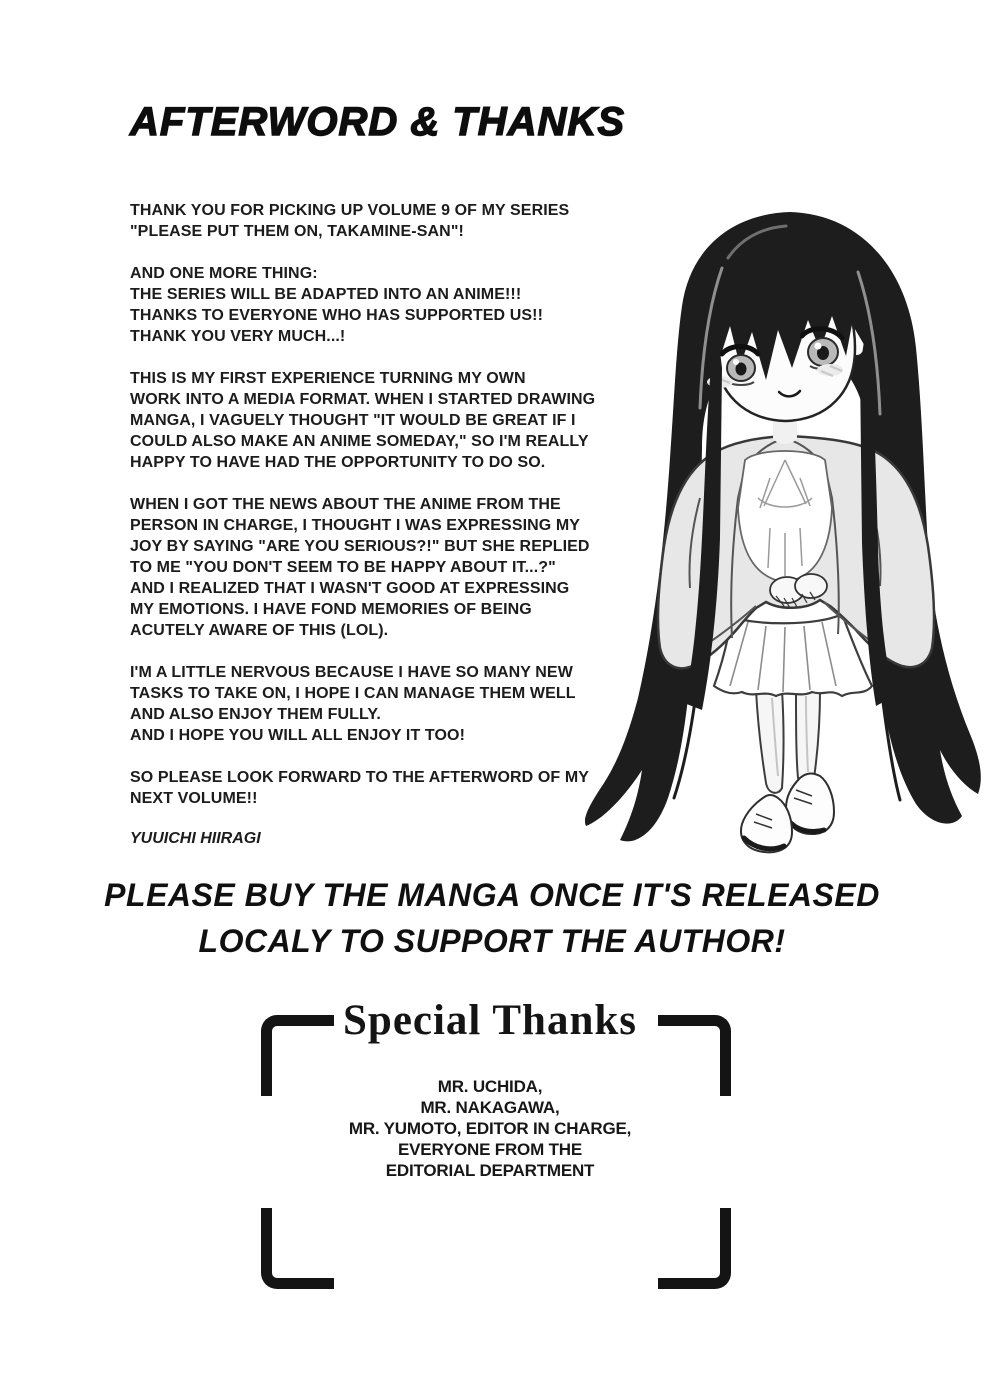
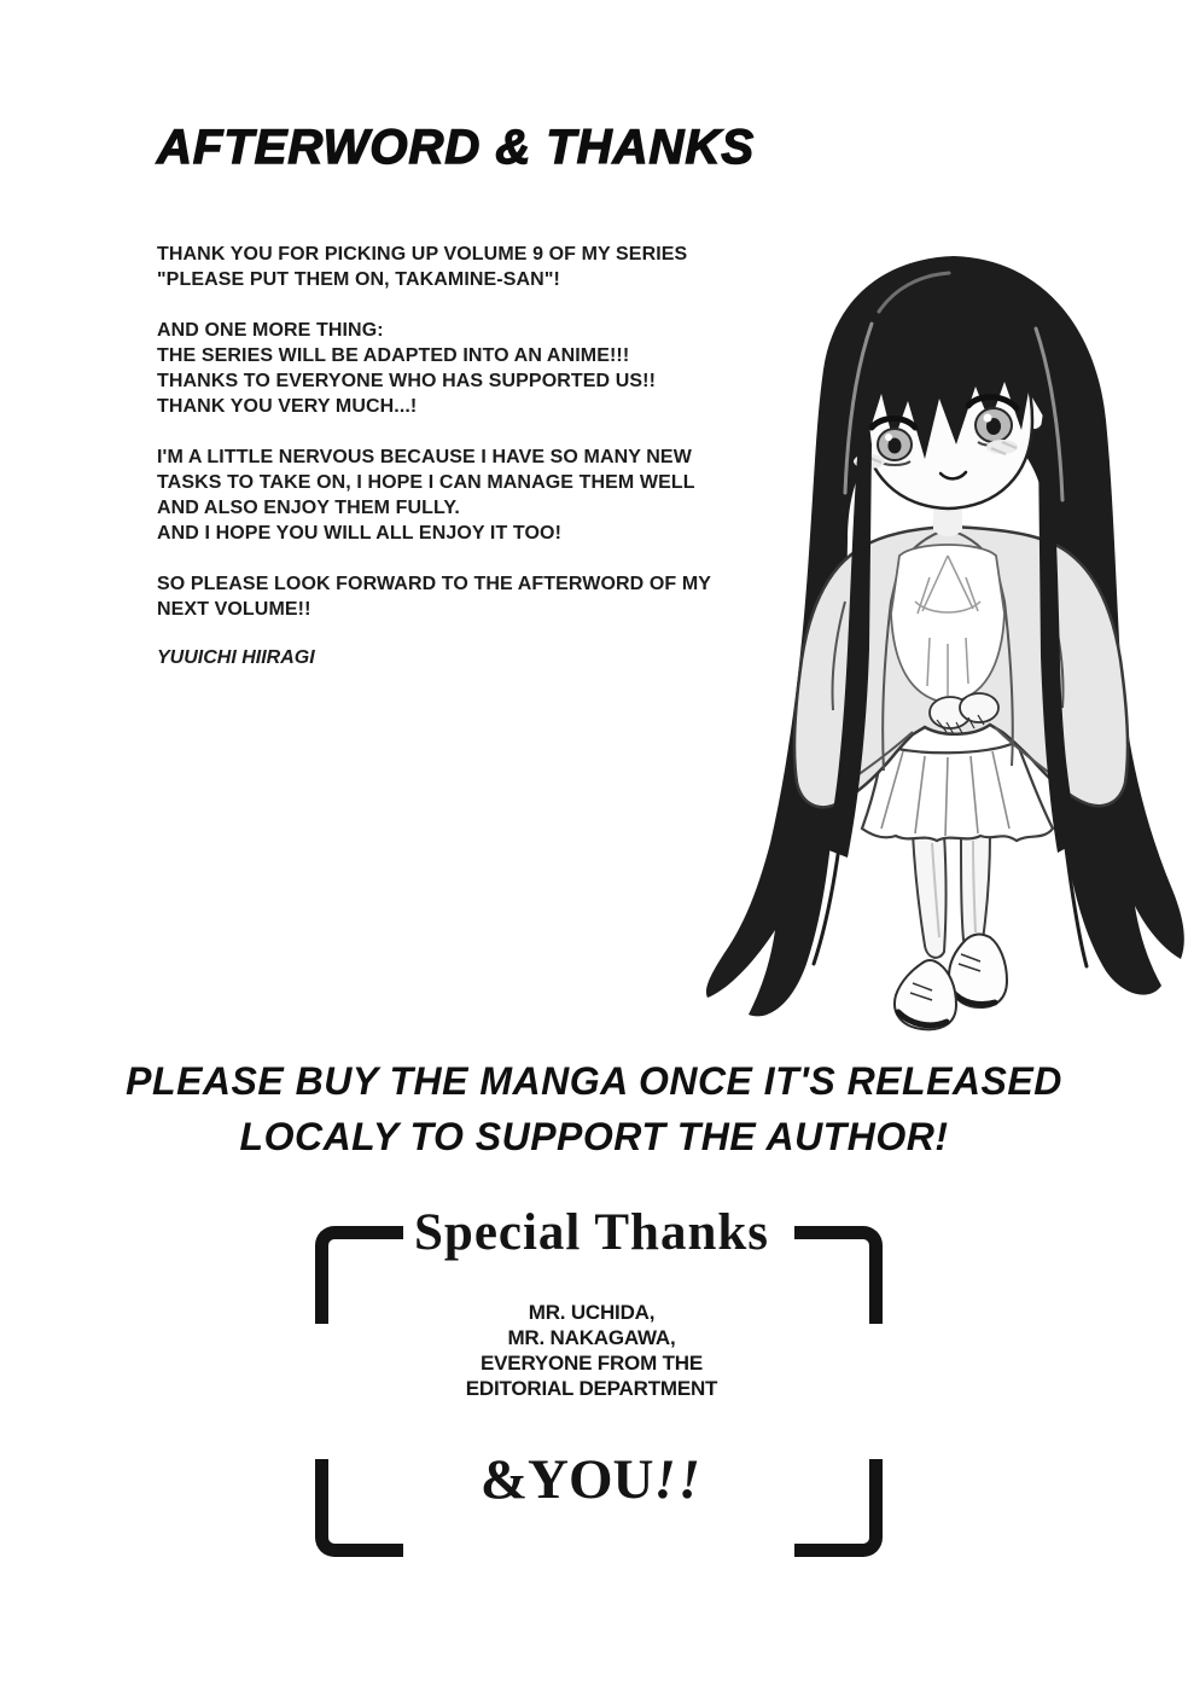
  AFTERWORD & THANKS
  THANK YOU FOR PICKING UP VOLUME 9 OF MY SERIES
  "PLEASE PUT THEM ON, TAKAMINE-SAN"!
  AND ONE MORE THING:
  THE SERIES WILL BE ADAPTED INTO AN ANIME!!!
  THANKS TO EVERYONE WHO HAS SUPPORTED US!!
  THANK YOU VERY MUCH...!
- THIS IS MY FIRST EXPERIENCE TURNING MY OWN
- WORK INTO A MEDIA FORMAT. WHEN I STARTED DRAWING
- MANGA, I VAGUELY THOUGHT "IT WOULD BE GREAT IF I
- COULD ALSO MAKE AN ANIME SOMEDAY," SO I'M REALLY
- HAPPY TO HAVE HAD THE OPPORTUNITY TO DO SO.
- WHEN I GOT THE NEWS ABOUT THE ANIME FROM THE
- PERSON IN CHARGE, I THOUGHT I WAS EXPRESSING MY
- JOY BY SAYING "ARE YOU SERIOUS?!" BUT SHE REPLIED
- TO ME "YOU DON'T SEEM TO BE HAPPY ABOUT IT...?"
- AND I REALIZED THAT I WASN'T GOOD AT EXPRESSING
- MY EMOTIONS. I HAVE FOND MEMORIES OF BEING
- ACUTELY AWARE OF THIS (LOL).
  I'M A LITTLE NERVOUS BECAUSE I HAVE SO MANY NEW
  TASKS TO TAKE ON, I HOPE I CAN MANAGE THEM WELL
  AND ALSO ENJOY THEM FULLY.
  AND I HOPE YOU WILL ALL ENJOY IT TOO!
  SO PLEASE LOOK FORWARD TO THE AFTERWORD OF MY
  NEXT VOLUME!!
  YUUICHI HIIRAGI
  PLEASE BUY THE MANGA ONCE IT'S RELEASED
  LOCALY TO SUPPORT THE AUTHOR!
  Special Thanks
  MR. UCHIDA,
  MR. NAKAGAWA,
- MR. YUMOTO, EDITOR IN CHARGE,
  EVERYONE FROM THE
  EDITORIAL DEPARTMENT
+ &YOU!!
